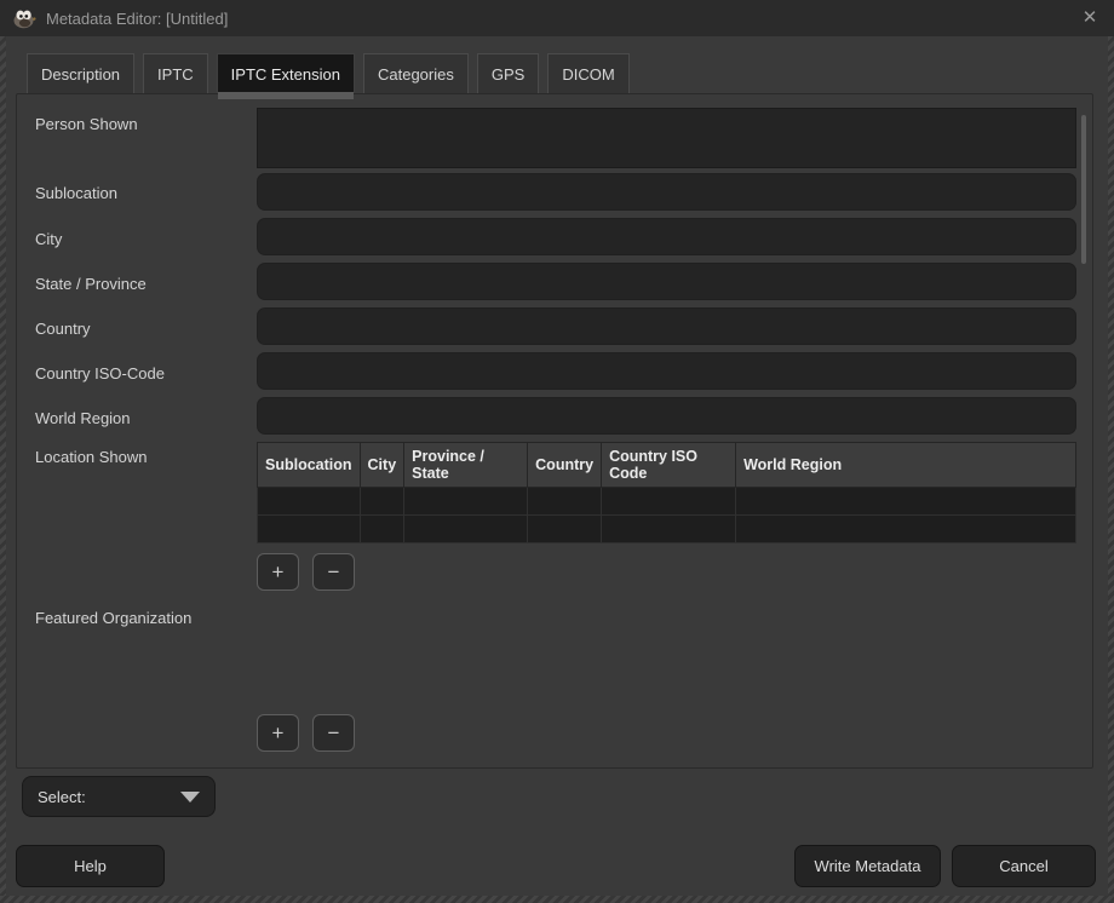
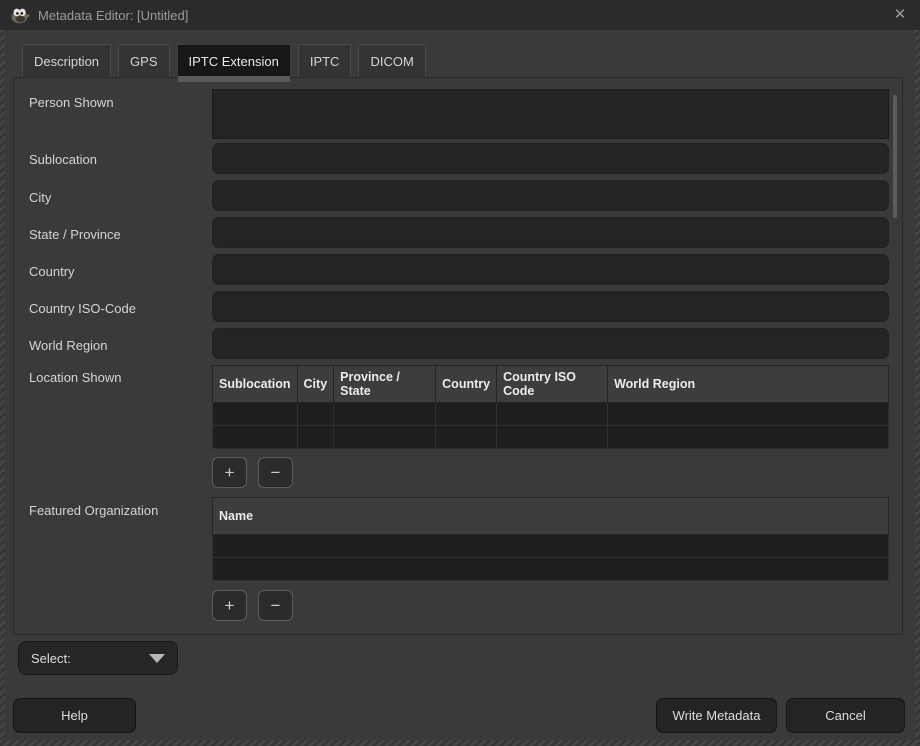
  Metadata Editor: [Untitled]
  ✕
  Description
- IPTC
+ GPS
  IPTC Extension
- Categories
- GPS
+ IPTC
  DICOM
  Person Shown
  Sublocation
  City
  State / Province
  Country
  Country ISO-Code
  World Region
  Location Shown
  Featured Organization
  Sublocation	City	Province / State	Country	Country ISO Code	World Region
  +
  −
+ Name
  +
  −
  Select:
  Help
  Write Metadata
  Cancel
